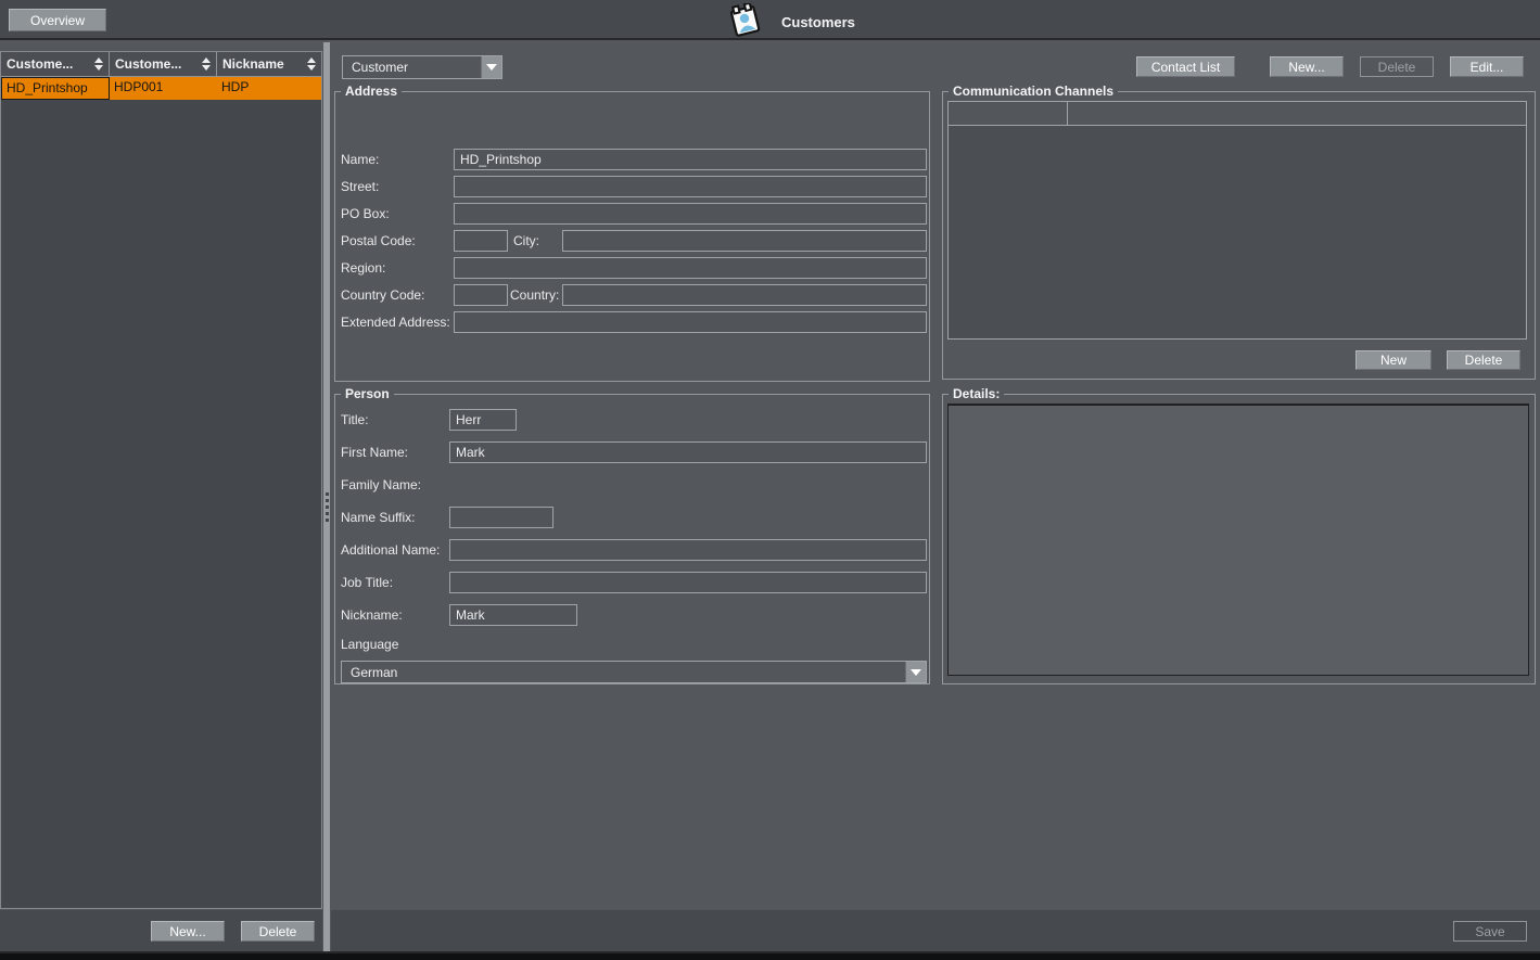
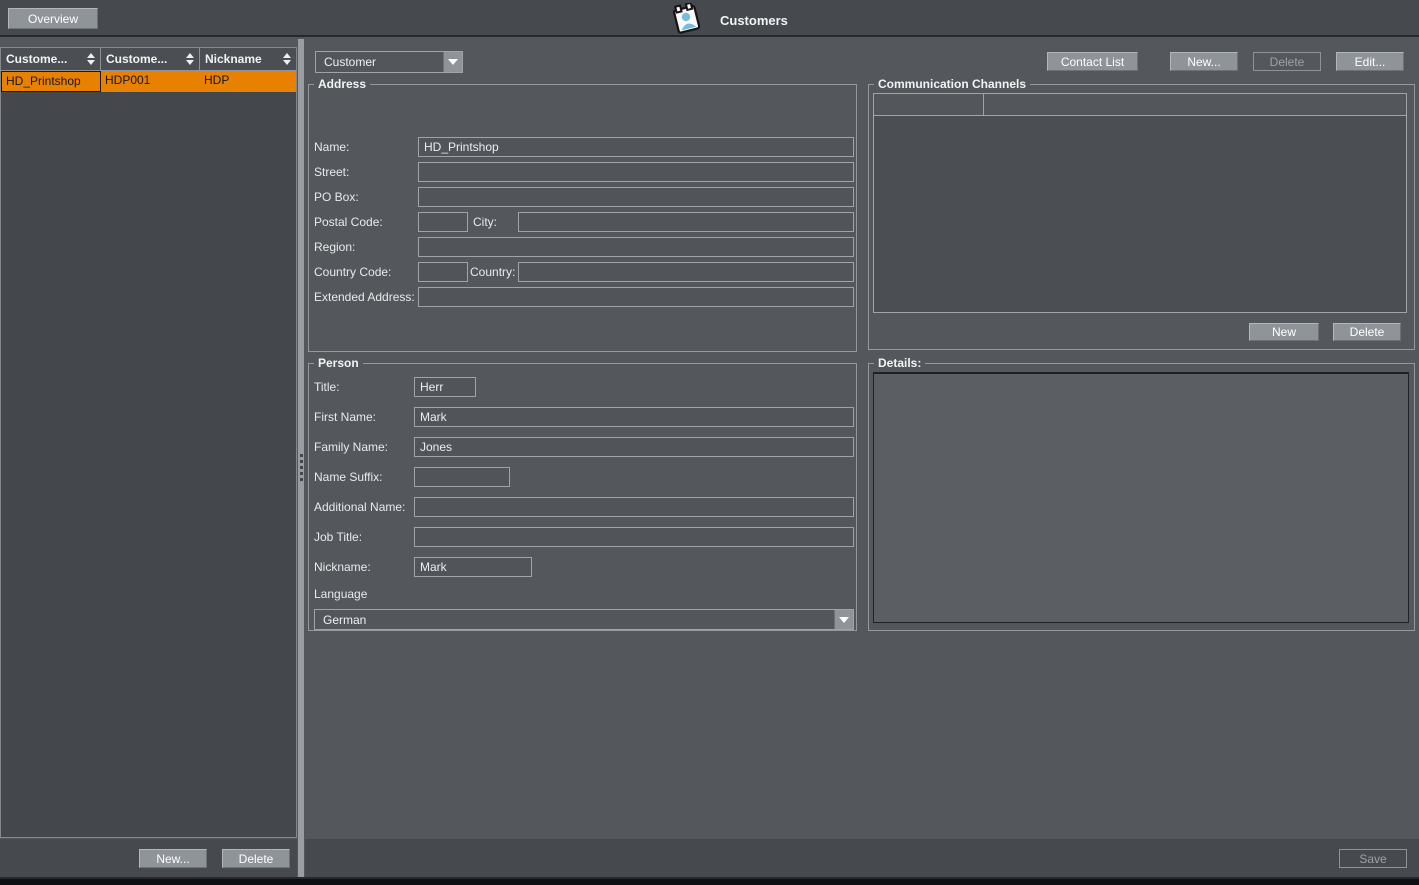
  Overview
  Customers
  Custome...
  Custome...
  Nickname
  HD_Printshop
  HDP001
  HDP
  Customer
  Contact List
  New...
  Delete
  Edit...
  Address
  Name:
  HD_Printshop
  Street:
  PO Box:
  Postal Code:
  City:
  Region:
  Country Code:
  Country:
  Extended Address:
  Communication Channels
  New
  Delete
  Person
  Title:
  Herr
  First Name:
  Mark
  Family Name:
+ Jones
  Name Suffix:
  Additional Name:
  Job Title:
  Nickname:
  Mark
  Language
  German
  Details:
  New...
  Delete
  Save
